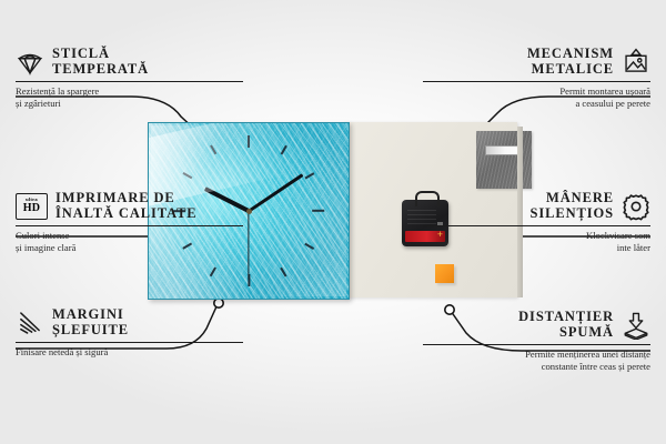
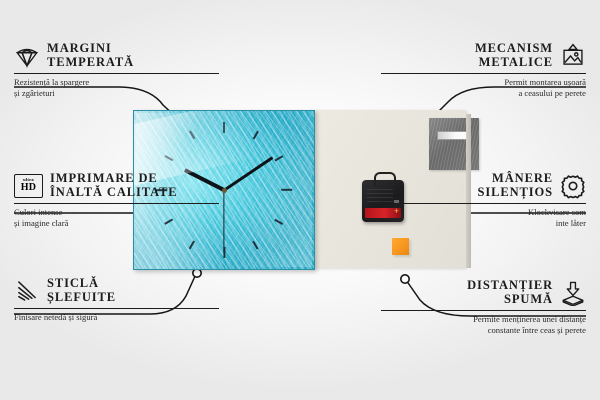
- STICLĂ
+ MARGINI
  TEMPERATĂ
  Rezistență la spargere
  și zgârieturi
  HD
  IMPRIMARE DE
  ÎNALTĂ CALITATE
  Culori intense
  și imagine clară
- MARGINI
+ STICLĂ
  ȘLEFUITE
  Finisare netedă și sigură
  MECANISM
  METALICE
  Permit montarea ușoară
  a ceasului pe perete
  MÂNERE
  SILENȚIOS
  Klockvisare som
  inte låter
  DISTANȚIER
  SPUMĂ
  Permite menținerea unei distanțe
  constante între ceas și perete
